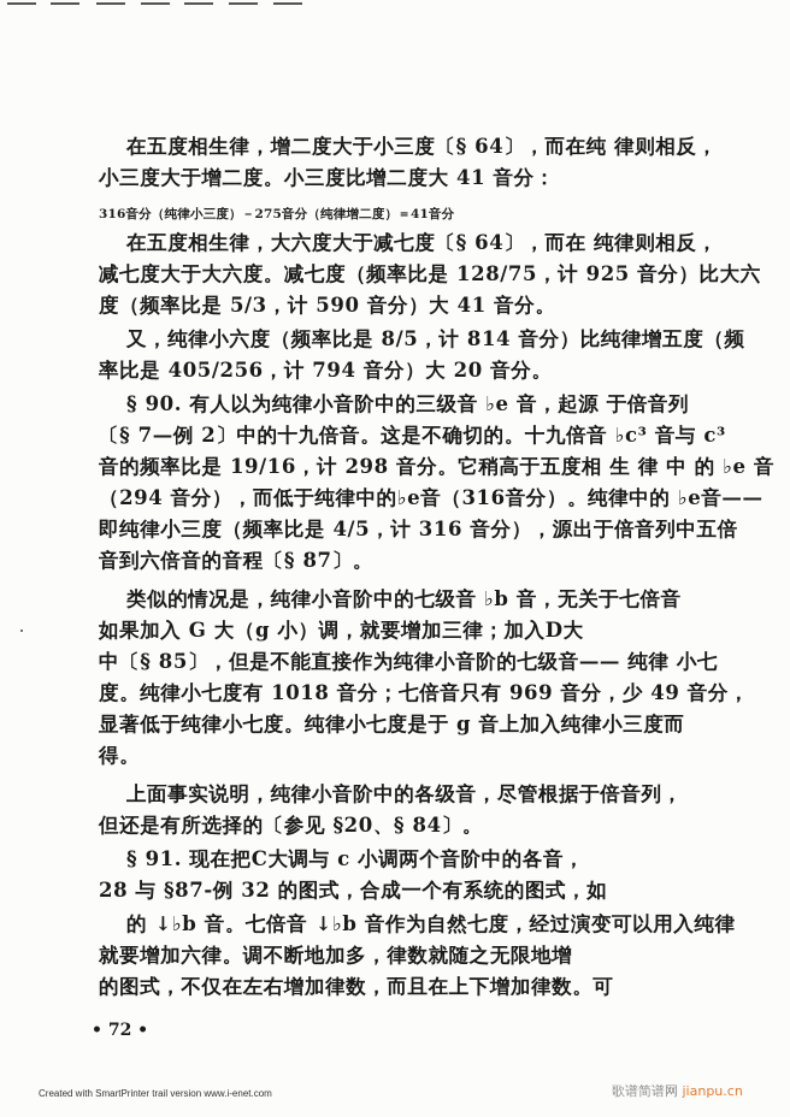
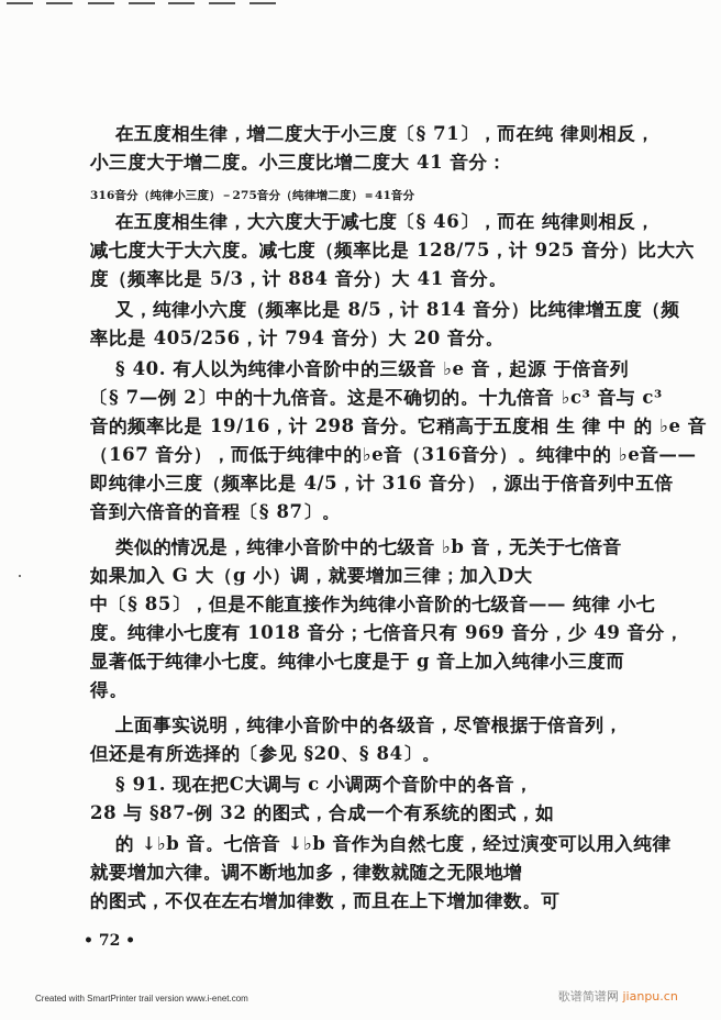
- 在五度相生律，增二度大于小三度〔§ 64〕，而在纯 律则相反，
+ 在五度相生律，增二度大于小三度〔§ 71〕，而在纯 律则相反，
  小三度大于增二度。小三度比增二度大 41 音分：
  316音分（纯律小三度）－275音分（纯律增二度）＝41音分
- 在五度相生律，大六度大于减七度〔§ 64〕，而在 纯律则相反，
+ 在五度相生律，大六度大于减七度〔§ 46〕，而在 纯律则相反，
  减七度大于大六度。减七度（频率比是 128/75，计 925 音分）比大六
- 度（频率比是 5/3，计 590 音分）大 41 音分。
+ 度（频率比是 5/3，计 884 音分）大 41 音分。
  又，纯律小六度（频率比是 8/5，计 814 音分）比纯律增五度（频
  率比是 405/256，计 794 音分）大 20 音分。
- § 90. 有人以为纯律小音阶中的三级音 ♭e 音，起源 于倍音列
+ § 40. 有人以为纯律小音阶中的三级音 ♭e 音，起源 于倍音列
  〔§ 7—例 2〕中的十九倍音。这是不确切的。十九倍音 ♭c³ 音与 c³
  音的频率比是 19/16，计 298 音分。它稍高于五度相 生 律 中 的 ♭e 音
- （294 音分），而低于纯律中的♭e音（316音分）。纯律中的 ♭e音——
+ （167 音分），而低于纯律中的♭e音（316音分）。纯律中的 ♭e音——
  即纯律小三度（频率比是 4/5，计 316 音分），源出于倍音列中五倍
  音到六倍音的音程〔§ 87〕。
  类似的情况是，纯律小音阶中的七级音 ♭b 音，无关于七倍音
  如果加入 G 大（g 小）调，就要增加三律；加入D大
  中〔§ 85〕，但是不能直接作为纯律小音阶的七级音—— 纯律 小七
  度。纯律小七度有 1018 音分；七倍音只有 969 音分，少 49 音分，
  显著低于纯律小七度。纯律小七度是于 g 音上加入纯律小三度而
  得。
  上面事实说明，纯律小音阶中的各级音，尽管根据于倍音列，
  但还是有所选择的〔参见 §20、§ 84〕。
  § 91. 现在把C大调与 c 小调两个音阶中的各音，
  28 与 §87-例 32 的图式，合成一个有系统的图式，如
  的 ↓♭b 音。七倍音 ↓♭b 音作为自然七度，经过演变可以用入纯律
  就要增加六律。调不断地加多，律数就随之无限地增
  的图式，不仅在左右增加律数，而且在上下增加律数。可
  • 72 •
  Created with SmartPrinter trail version www.i-enet.com
  歌谱简谱网 jianpu.cn
